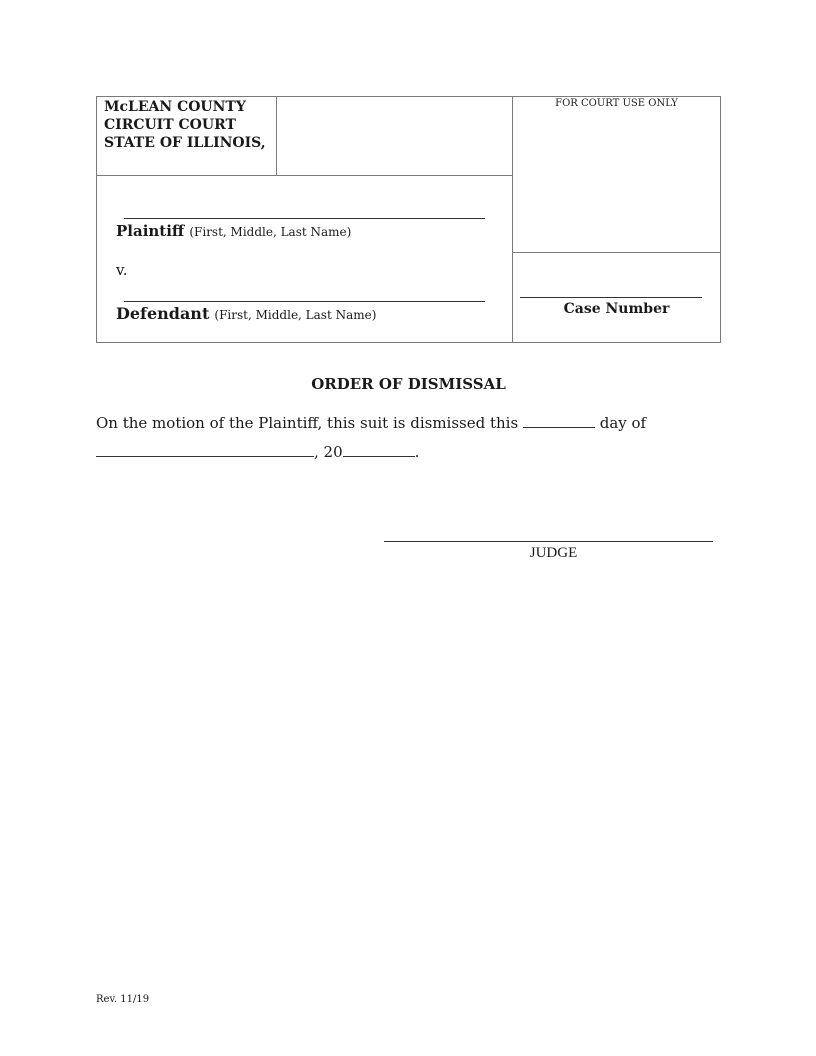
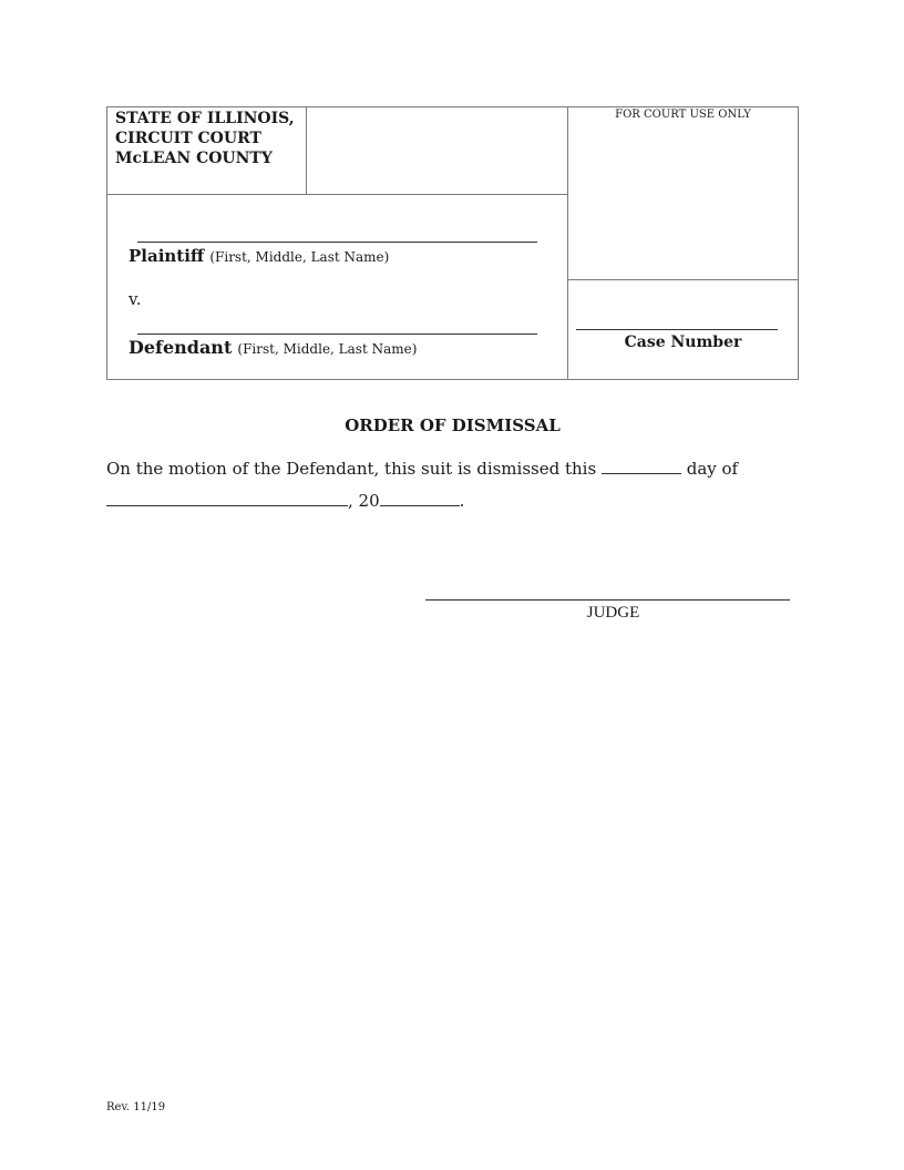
- McLEAN COUNTY
+ STATE OF ILLINOIS,
  CIRCUIT COURT
- STATE OF ILLINOIS,
+ McLEAN COUNTY
  FOR COURT USE ONLY
  Plaintiff (First, Middle, Last Name)
  v.
  Defendant (First, Middle, Last Name)
  Case Number
  ORDER OF DISMISSAL
- On the motion of the Plaintiff, this suit is dismissed this day of
+ On the motion of the Defendant, this suit is dismissed this day of
  , 20 .
  JUDGE
  Rev. 11/19
